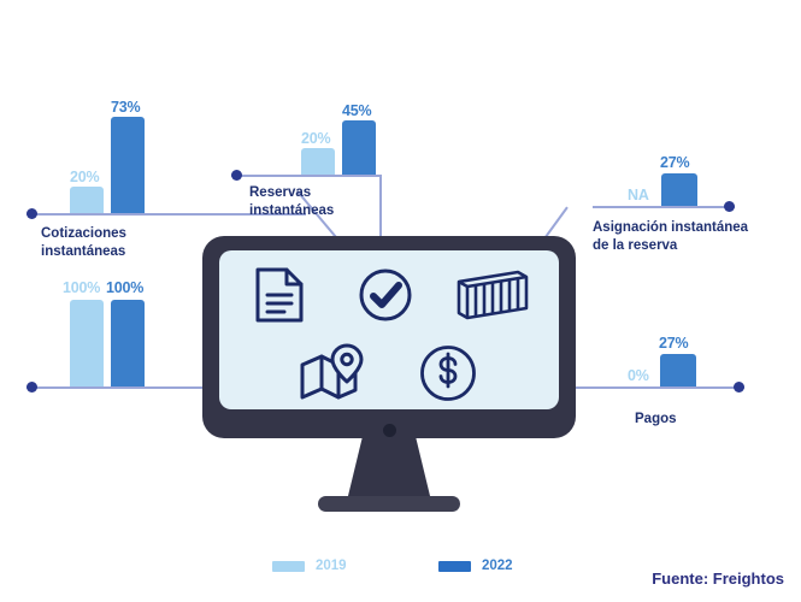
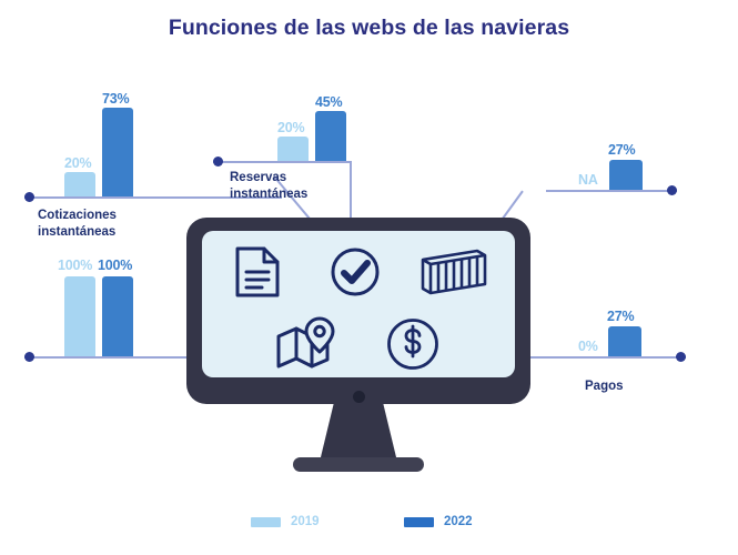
+ Funciones de las webs de las navieras
  20%
  73%
  Cotizaciones
  instantáneas
  100%
  100%
  20%
  45%
  Reservas
  instantáneas
  NA
  27%
- Asignación instantánea
- de la reserva
  0%
  27%
  Pagos
  2019
  2022
- Fuente: Freightos
